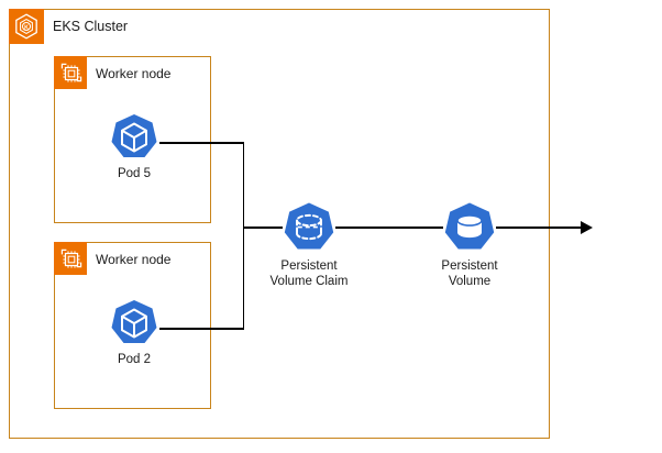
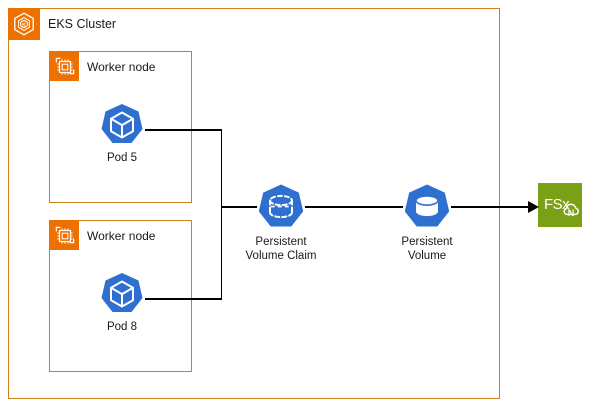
  EKS Cluster
  Worker node
  Pod 5
  Worker node
- Pod 2
+ Pod 8
  Persistent
  Volume Claim
  Persistent
  Volume
+ FSx
+ N
